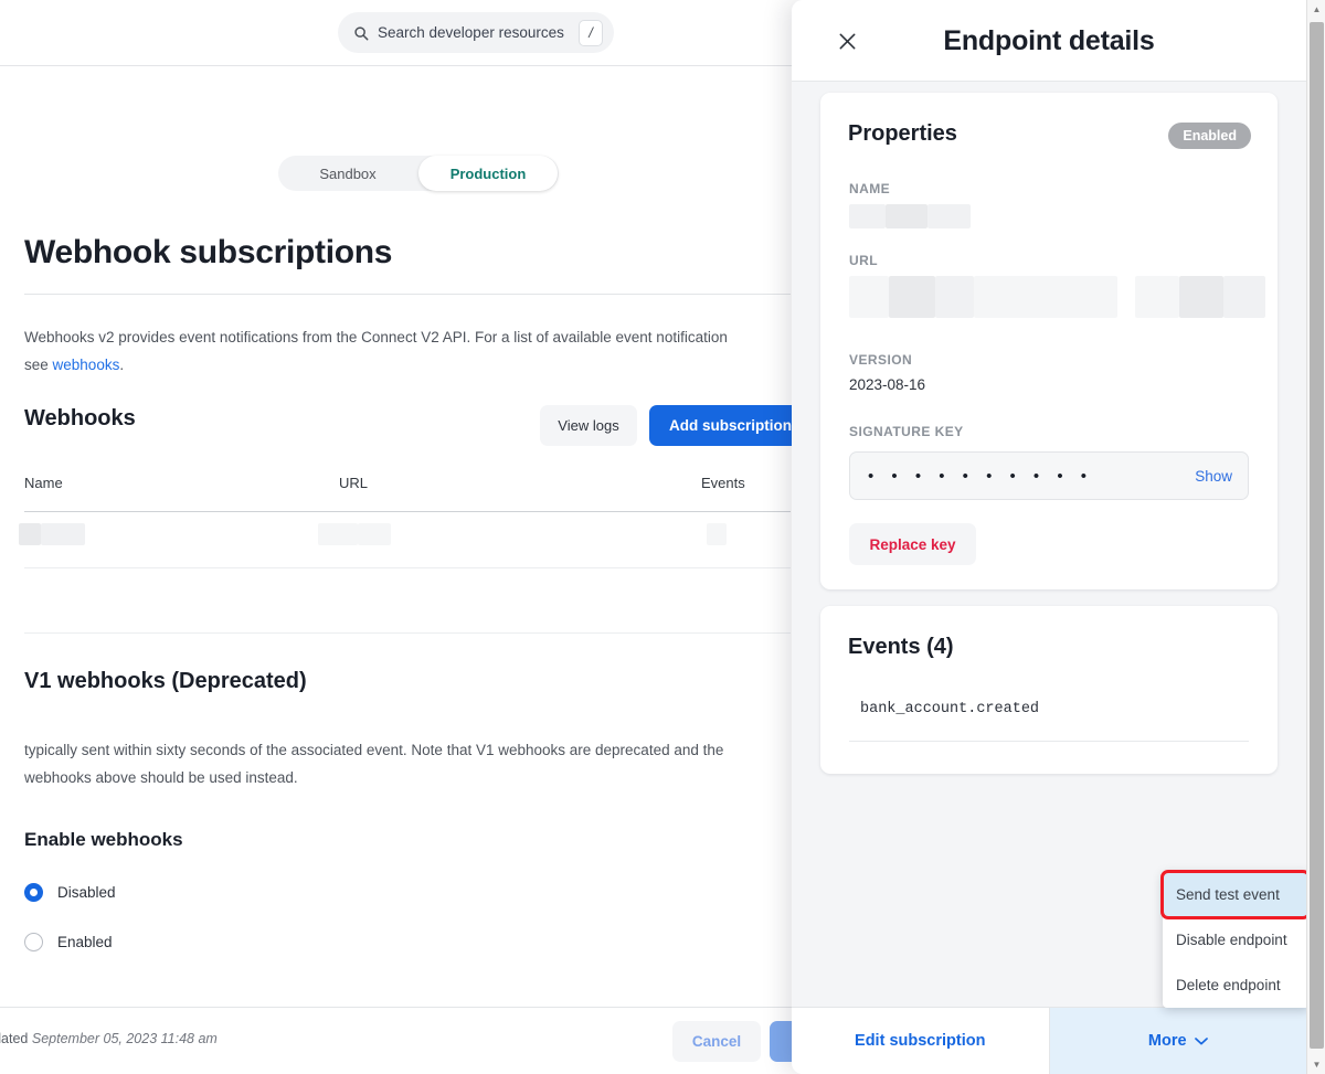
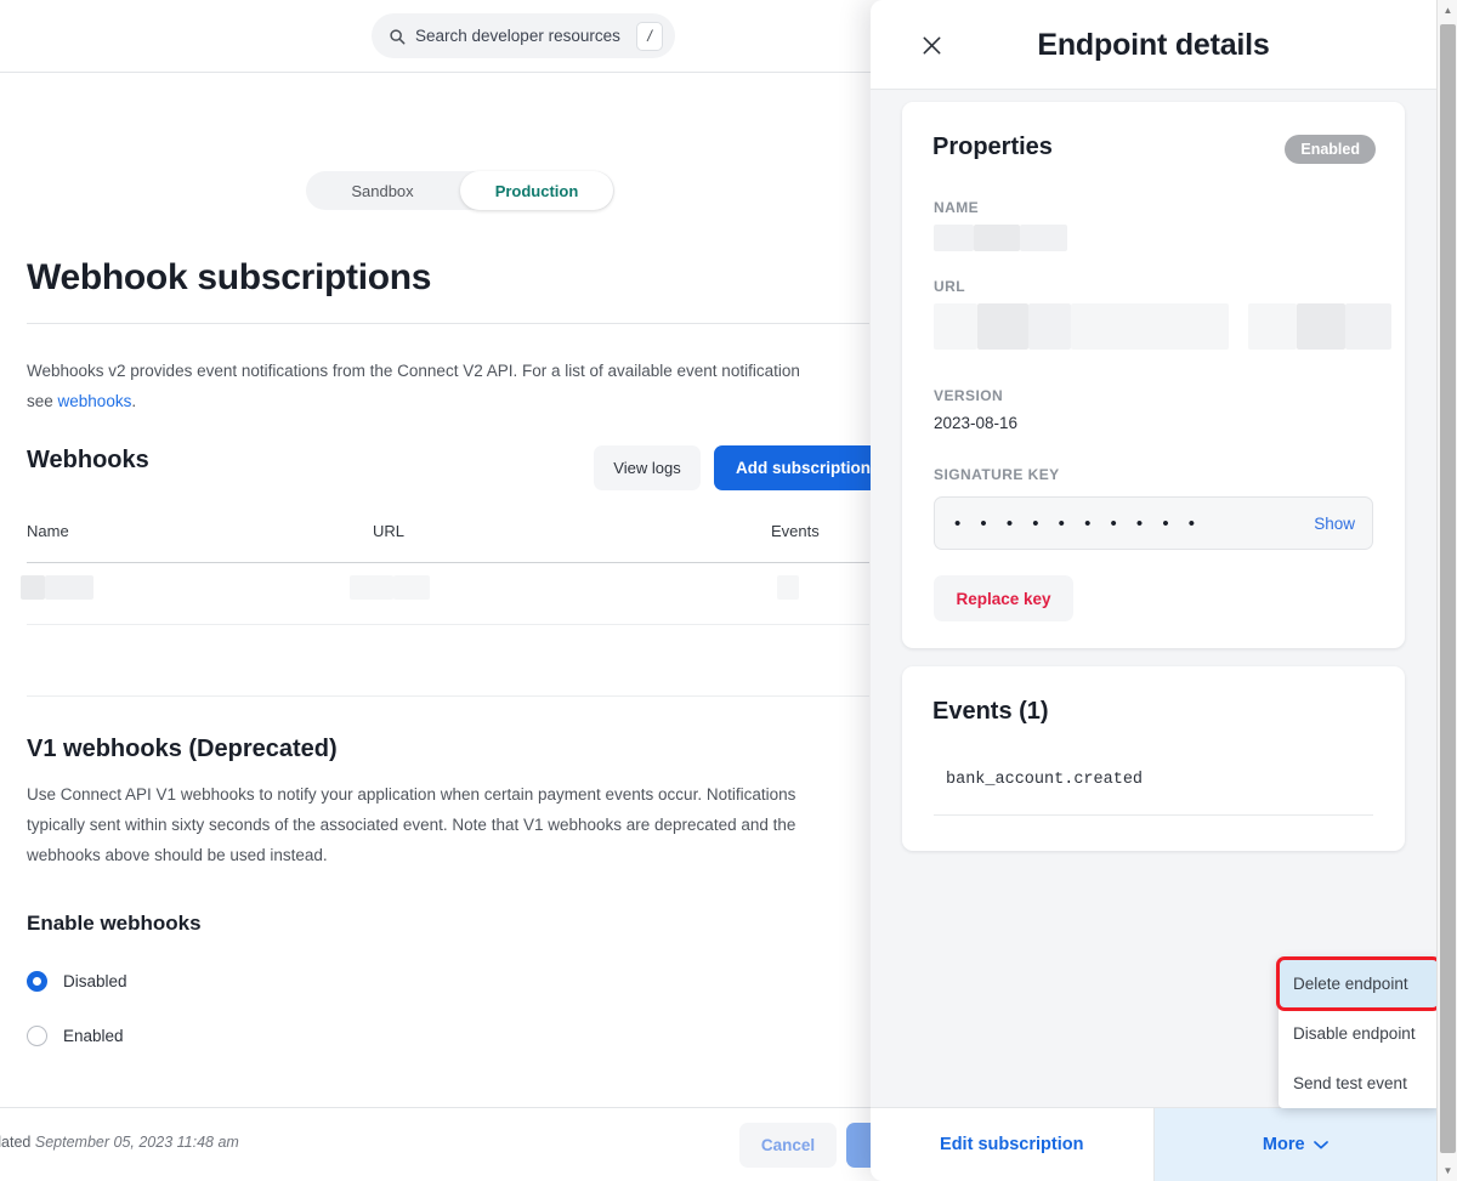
  Search developer resources
  /
  Sandbox
  Production
  Webhook subscriptions
  Webhooks v2 provides event notifications from the Connect V2 API. For a list of available event notification
  see webhooks.
  Webhooks
  View logs
  Add subscription
  Name
  URL
  Events
  V1 webhooks (Deprecated)
+ Use Connect API V1 webhooks to notify your application when certain payment events occur. Notifications
  typically sent within sixty seconds of the associated event. Note that V1 webhooks are deprecated and the
  webhooks above should be used instead.
  Enable webhooks
  Disabled
  Enabled
  ated September 05, 2023 11:48 am
  Cancel
  Endpoint details
  Properties
  Enabled
  NAME
  URL
  VERSION
  2023-08-16
  SIGNATURE KEY
  • • • • • • • • • •
  Show
  Replace key
- Events (4)
+ Events (1)
  bank_account.created
  Edit subscription
  More
- Send test event
+ Delete endpoint
  Disable endpoint
- Delete endpoint
+ Send test event
  ▲
  ▼
